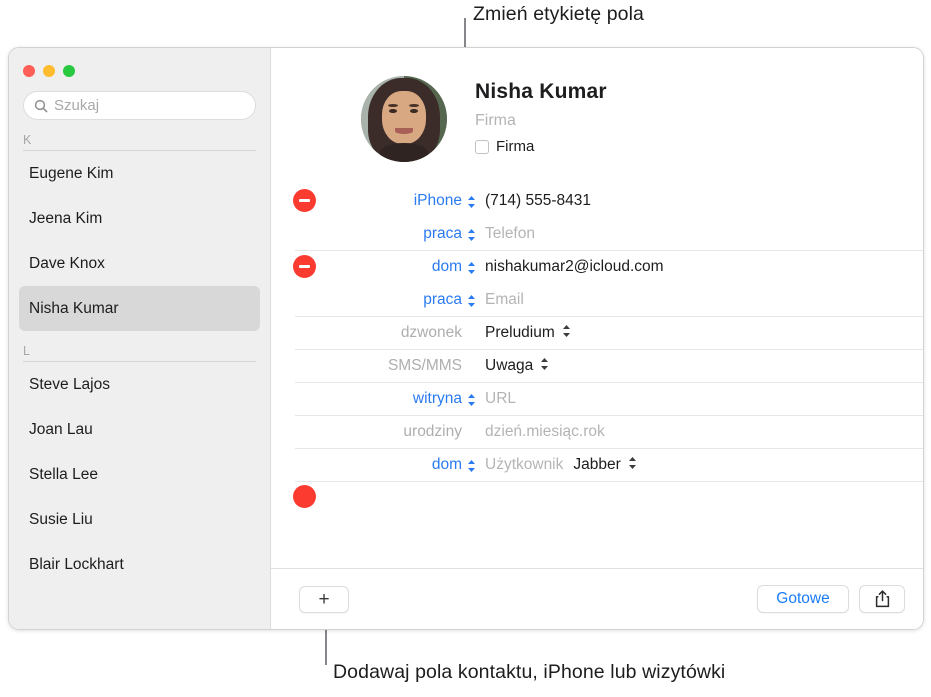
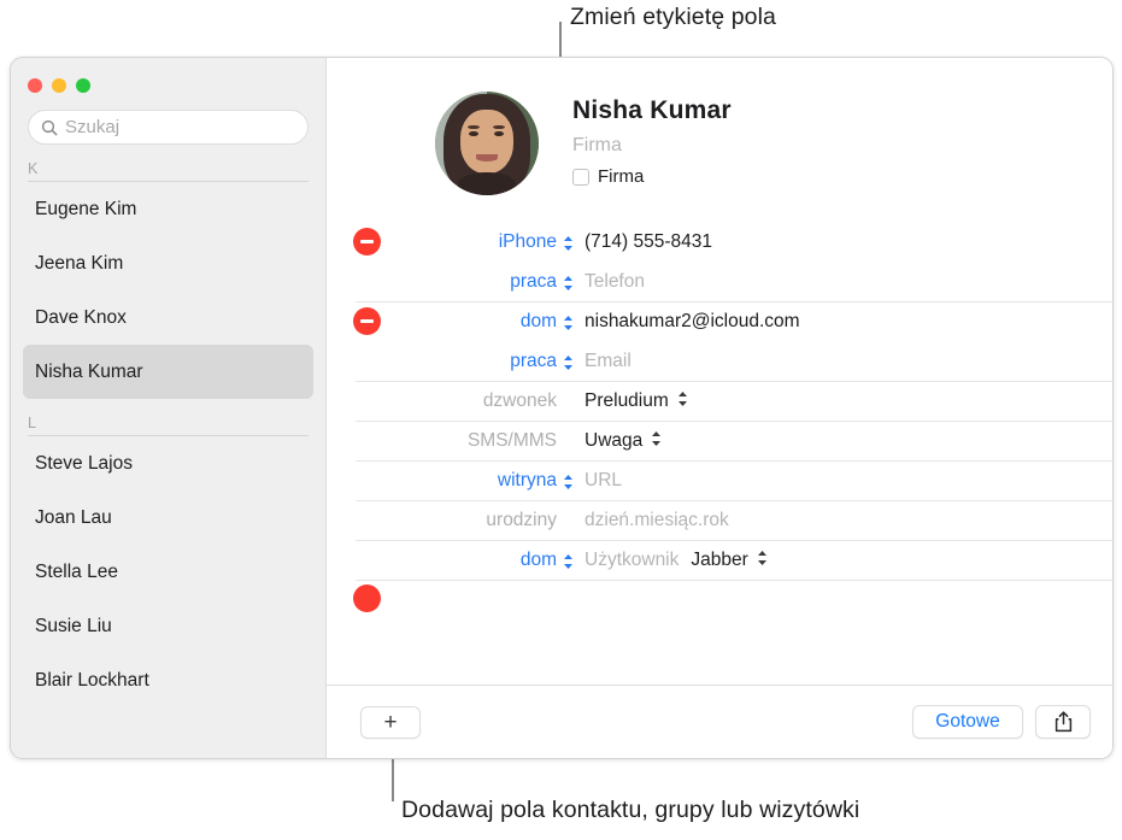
  Zmień etykietę pola
- Dodawaj pola kontaktu, iPhone lub wizytówki
+ Dodawaj pola kontaktu, grupy lub wizytówki
  Szukaj
  K
  Eugene Kim
  Jeena Kim
  Dave Knox
  Nisha Kumar
  L
  Steve Lajos
  Joan Lau
  Stella Lee
  Susie Liu
  Blair Lockhart
  Nisha Kumar
  Firma
  Firma
  iPhone
  (714) 555-8431
  praca
  Telefon
  dom
  nishakumar2@icloud.com
  praca
  Email
  dzwonek
  Preludium
  SMS/MMS
  Uwaga
  witryna
  URL
  urodziny
  dzień.miesiąc.rok
  dom
  Użytkownik
  Jabber
  +
  Gotowe
